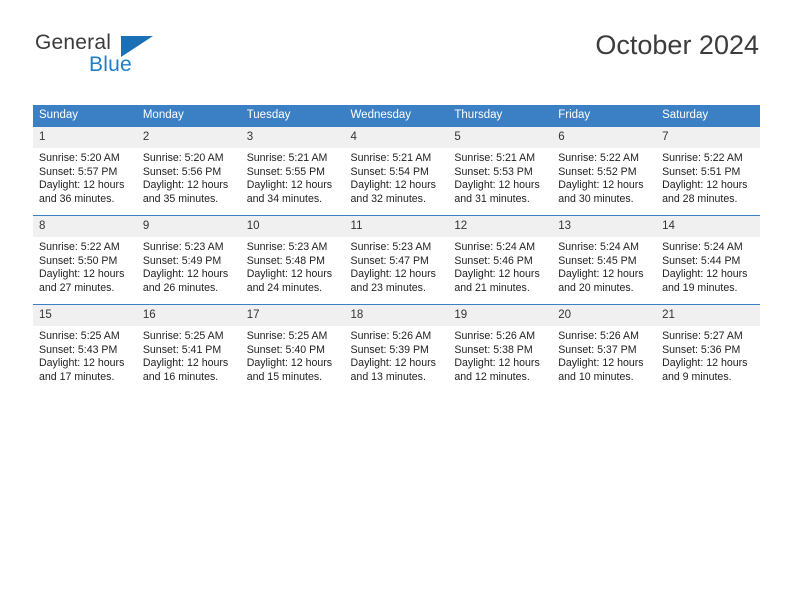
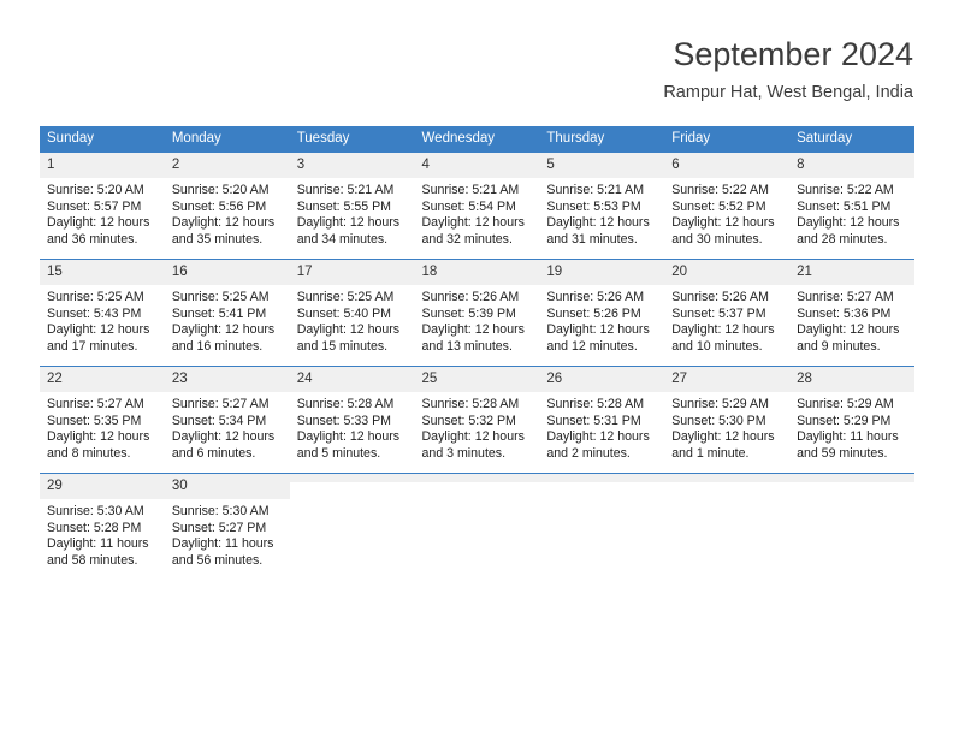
- General
- Blue
- October 2024
+ September 2024
+ Rampur Hat, West Bengal, India
  Sunday	Monday	Tuesday	Wednesday	Thursday	Friday	Saturday
- 1Sunrise: 5:20 AMSunset: 5:57 PMDaylight: 12 hoursand 36 minutes.	2Sunrise: 5:20 AMSunset: 5:56 PMDaylight: 12 hoursand 35 minutes.	3Sunrise: 5:21 AMSunset: 5:55 PMDaylight: 12 hoursand 34 minutes.	4Sunrise: 5:21 AMSunset: 5:54 PMDaylight: 12 hoursand 32 minutes.	5Sunrise: 5:21 AMSunset: 5:53 PMDaylight: 12 hoursand 31 minutes.	6Sunrise: 5:22 AMSunset: 5:52 PMDaylight: 12 hoursand 30 minutes.	7Sunrise: 5:22 AMSunset: 5:51 PMDaylight: 12 hoursand 28 minutes.
+ 1Sunrise: 5:20 AMSunset: 5:57 PMDaylight: 12 hoursand 36 minutes.	2Sunrise: 5:20 AMSunset: 5:56 PMDaylight: 12 hoursand 35 minutes.	3Sunrise: 5:21 AMSunset: 5:55 PMDaylight: 12 hoursand 34 minutes.	4Sunrise: 5:21 AMSunset: 5:54 PMDaylight: 12 hoursand 32 minutes.	5Sunrise: 5:21 AMSunset: 5:53 PMDaylight: 12 hoursand 31 minutes.	6Sunrise: 5:22 AMSunset: 5:52 PMDaylight: 12 hoursand 30 minutes.	8Sunrise: 5:22 AMSunset: 5:51 PMDaylight: 12 hoursand 28 minutes.
- 8Sunrise: 5:22 AMSunset: 5:50 PMDaylight: 12 hoursand 27 minutes.	9Sunrise: 5:23 AMSunset: 5:49 PMDaylight: 12 hoursand 26 minutes.	10Sunrise: 5:23 AMSunset: 5:48 PMDaylight: 12 hoursand 24 minutes.	11Sunrise: 5:23 AMSunset: 5:47 PMDaylight: 12 hoursand 23 minutes.	12Sunrise: 5:24 AMSunset: 5:46 PMDaylight: 12 hoursand 21 minutes.	13Sunrise: 5:24 AMSunset: 5:45 PMDaylight: 12 hoursand 20 minutes.	14Sunrise: 5:24 AMSunset: 5:44 PMDaylight: 12 hoursand 19 minutes.
- 15Sunrise: 5:25 AMSunset: 5:43 PMDaylight: 12 hoursand 17 minutes.	16Sunrise: 5:25 AMSunset: 5:41 PMDaylight: 12 hoursand 16 minutes.	17Sunrise: 5:25 AMSunset: 5:40 PMDaylight: 12 hoursand 15 minutes.	18Sunrise: 5:26 AMSunset: 5:39 PMDaylight: 12 hoursand 13 minutes.	19Sunrise: 5:26 AMSunset: 5:38 PMDaylight: 12 hoursand 12 minutes.	20Sunrise: 5:26 AMSunset: 5:37 PMDaylight: 12 hoursand 10 minutes.	21Sunrise: 5:27 AMSunset: 5:36 PMDaylight: 12 hoursand 9 minutes.
+ 15Sunrise: 5:25 AMSunset: 5:43 PMDaylight: 12 hoursand 17 minutes.	16Sunrise: 5:25 AMSunset: 5:41 PMDaylight: 12 hoursand 16 minutes.	17Sunrise: 5:25 AMSunset: 5:40 PMDaylight: 12 hoursand 15 minutes.	18Sunrise: 5:26 AMSunset: 5:39 PMDaylight: 12 hoursand 13 minutes.	19Sunrise: 5:26 AMSunset: 5:26 PMDaylight: 12 hoursand 12 minutes.	20Sunrise: 5:26 AMSunset: 5:37 PMDaylight: 12 hoursand 10 minutes.	21Sunrise: 5:27 AMSunset: 5:36 PMDaylight: 12 hoursand 9 minutes.
+ 22Sunrise: 5:27 AMSunset: 5:35 PMDaylight: 12 hoursand 8 minutes.	23Sunrise: 5:27 AMSunset: 5:34 PMDaylight: 12 hoursand 6 minutes.	24Sunrise: 5:28 AMSunset: 5:33 PMDaylight: 12 hoursand 5 minutes.	25Sunrise: 5:28 AMSunset: 5:32 PMDaylight: 12 hoursand 3 minutes.	26Sunrise: 5:28 AMSunset: 5:31 PMDaylight: 12 hoursand 2 minutes.	27Sunrise: 5:29 AMSunset: 5:30 PMDaylight: 12 hoursand 1 minute.	28Sunrise: 5:29 AMSunset: 5:29 PMDaylight: 11 hoursand 59 minutes.
+ 29Sunrise: 5:30 AMSunset: 5:28 PMDaylight: 11 hoursand 58 minutes.	30Sunrise: 5:30 AMSunset: 5:27 PMDaylight: 11 hoursand 56 minutes.
